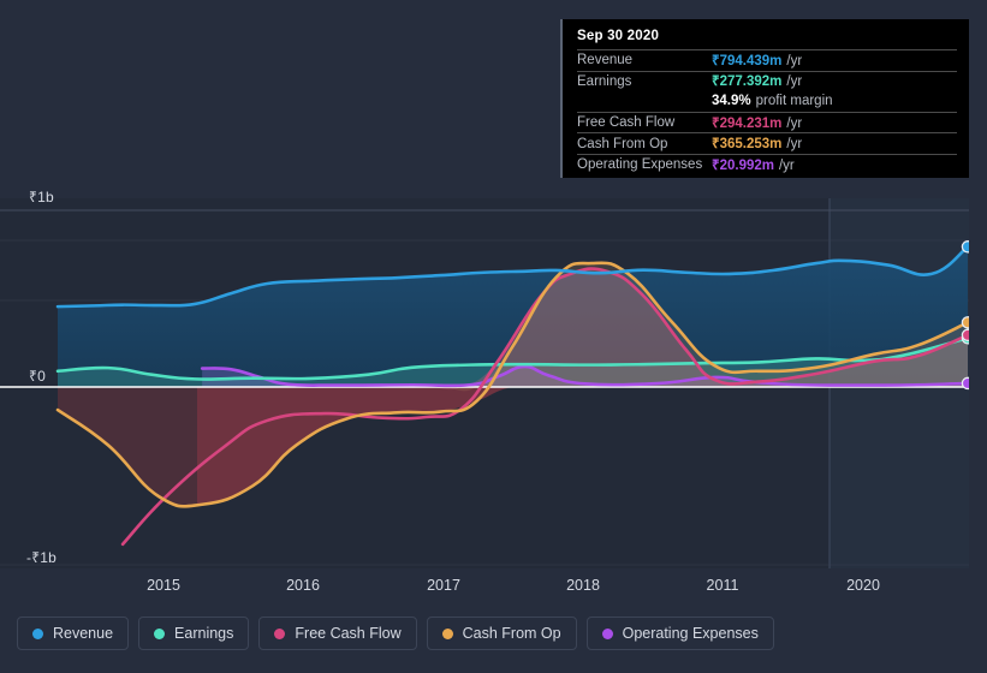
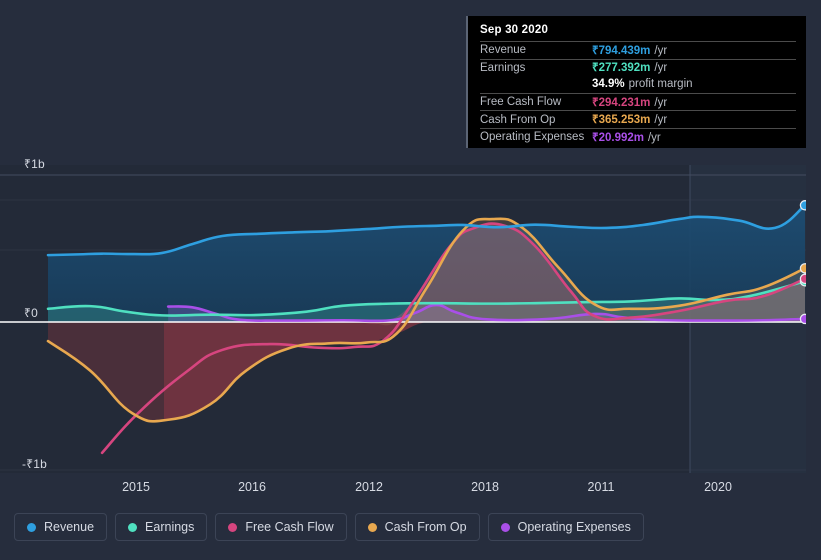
  ₹1b
  ₹0
  -₹1b
  2015
  2016
- 2017
+ 2012
  2018
  2011
  2020
  Sep 30 2020
  Revenue
  ₹794.439m /yr
  Earnings
  ₹277.392m /yr
  34.9% profit margin
  Free Cash Flow
  ₹294.231m /yr
  Cash From Op
  ₹365.253m /yr
  Operating Expenses
  ₹20.992m /yr
  Revenue
  Earnings
  Free Cash Flow
  Cash From Op
  Operating Expenses
